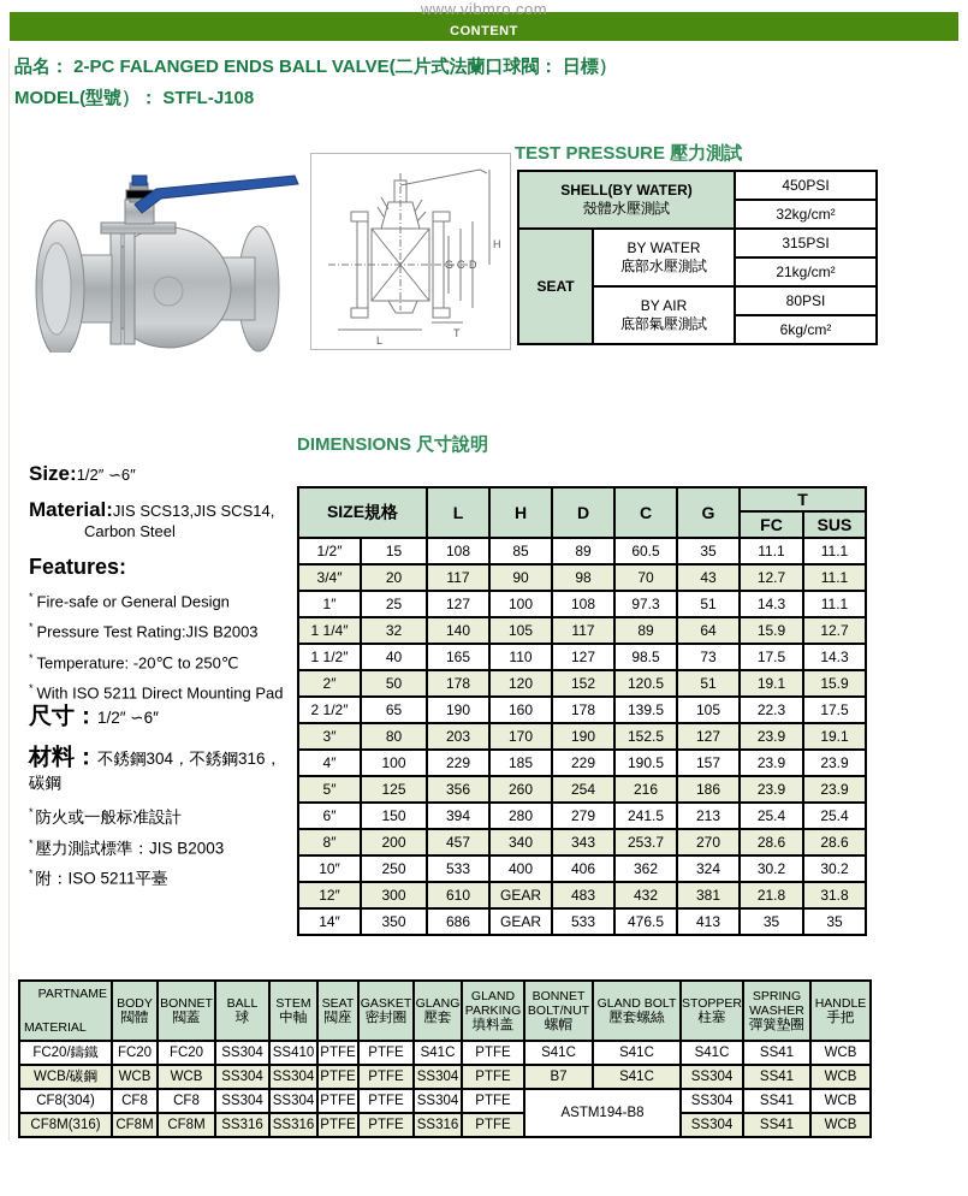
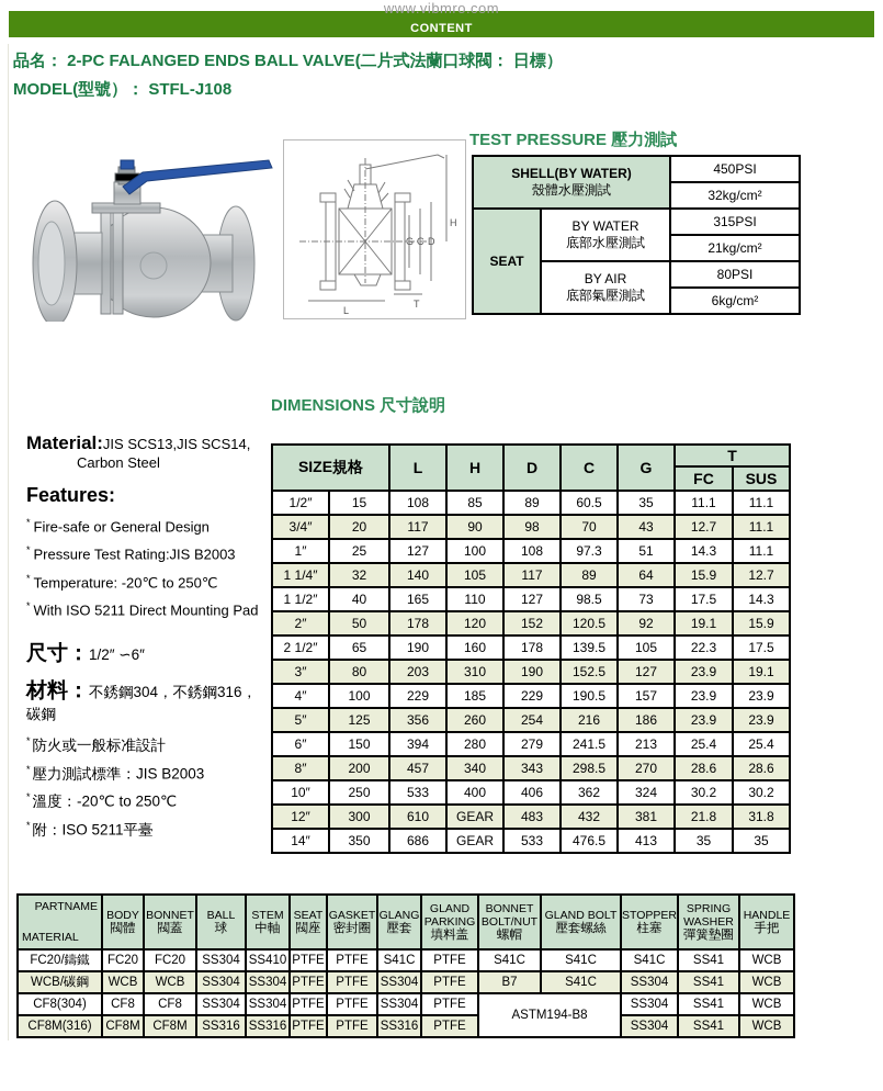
  www.vibmro.com
  CONTENT
  品名： 2-PC FALANGED ENDS BALL VALVE(二片式法蘭口球閥： 日標）
  MODEL(型號）： STFL-J108
  G
  C
  D
  H
  L
  T
  TEST PRESSURE 壓力測試
  SHELL(BY WATER) 殼體水壓測試	450PSI
  32kg/cm²
  SEAT	BY WATER 底部水壓測試	315PSI
  21kg/cm²
  BY AIR 底部氣壓測試	80PSI
  6kg/cm²
- Size:1/2″ ∽6″
  Material:JIS SCS13,JIS SCS14,
  Carbon Steel
  Features:
  * Fire-safe or General Design
  * Pressure Test Rating:JIS B2003
  * Temperature: -20℃ to 250℃
  * With ISO 5211 Direct Mounting Pad
  DIMENSIONS 尺寸說明
  SIZE規格	L	H	D	C	G	T
  FC	SUS
  1/2″	15	108	85	89	60.5	35	11.1	11.1
  3/4″	20	117	90	98	70	43	12.7	11.1
  1″	25	127	100	108	97.3	51	14.3	11.1
  1 1/4″	32	140	105	117	89	64	15.9	12.7
  1 1/2″	40	165	110	127	98.5	73	17.5	14.3
- 2″	50	178	120	152	120.5	51	19.1	15.9
+ 2″	50	178	120	152	120.5	92	19.1	15.9
  2 1/2″	65	190	160	178	139.5	105	22.3	17.5
- 3″	80	203	170	190	152.5	127	23.9	19.1
+ 3″	80	203	310	190	152.5	127	23.9	19.1
  4″	100	229	185	229	190.5	157	23.9	23.9
  5″	125	356	260	254	216	186	23.9	23.9
  6″	150	394	280	279	241.5	213	25.4	25.4
- 8″	200	457	340	343	253.7	270	28.6	28.6
+ 8″	200	457	340	343	298.5	270	28.6	28.6
  10″	250	533	400	406	362	324	30.2	30.2
  12″	300	610	GEAR	483	432	381	21.8	31.8
  14″	350	686	GEAR	533	476.5	413	35	35
  尺寸：1/2″ ∽6″
  材料：不銹鋼304，不銹鋼316，碳鋼
  * 防火或一般标准設計
  * 壓力測試標準：JIS B2003
+ * 溫度：-20℃ to 250℃
  * 附：ISO 5211平臺
  PARTNAME MATERIAL	BODY閥體	BONNET閥蓋	BALL球	STEM中軸	SEAT閥座	GASKET密封圈	GLANG壓套	GLAND PARKING填料盖	BONNET BOLT/NUT螺帽	GLAND BOLT壓套螺絲	STOPPER柱塞	SPRING WASHER彈簧墊圈	HANDLE手把
  FC20/鑄鐵	FC20	FC20	SS304	SS410	PTFE	PTFE	S41C	PTFE	S41C	S41C	S41C	SS41	WCB
  WCB/碳鋼	WCB	WCB	SS304	SS304	PTFE	PTFE	SS304	PTFE	B7	S41C	SS304	SS41	WCB
  CF8(304)	CF8	CF8	SS304	SS304	PTFE	PTFE	SS304	PTFE	ASTM194-B8	SS304	SS41	WCB
  CF8M(316)	CF8M	CF8M	SS316	SS316	PTFE	PTFE	SS316	PTFE	SS304	SS41	WCB
